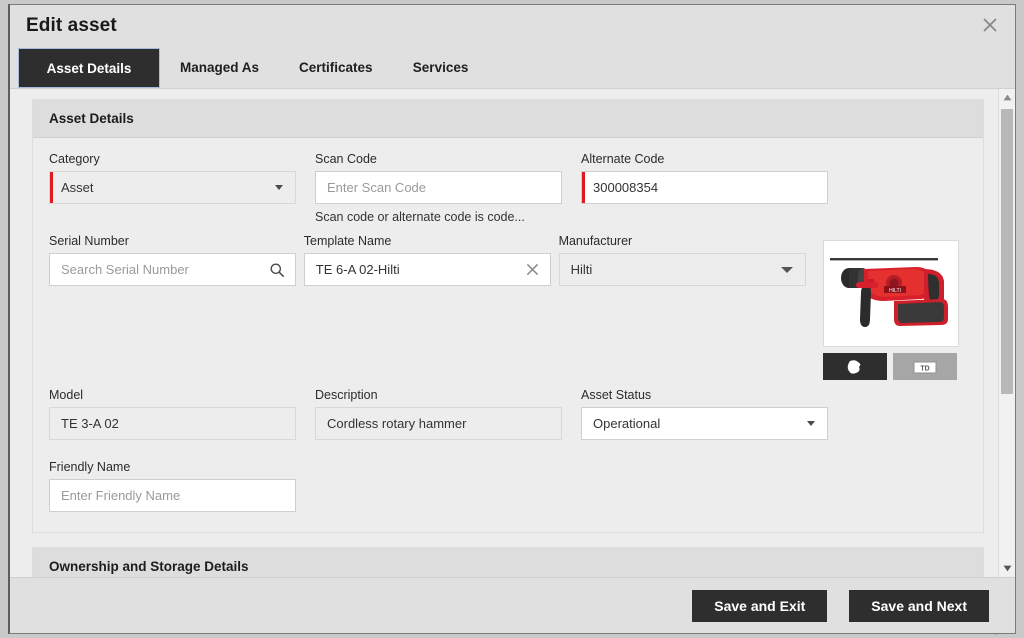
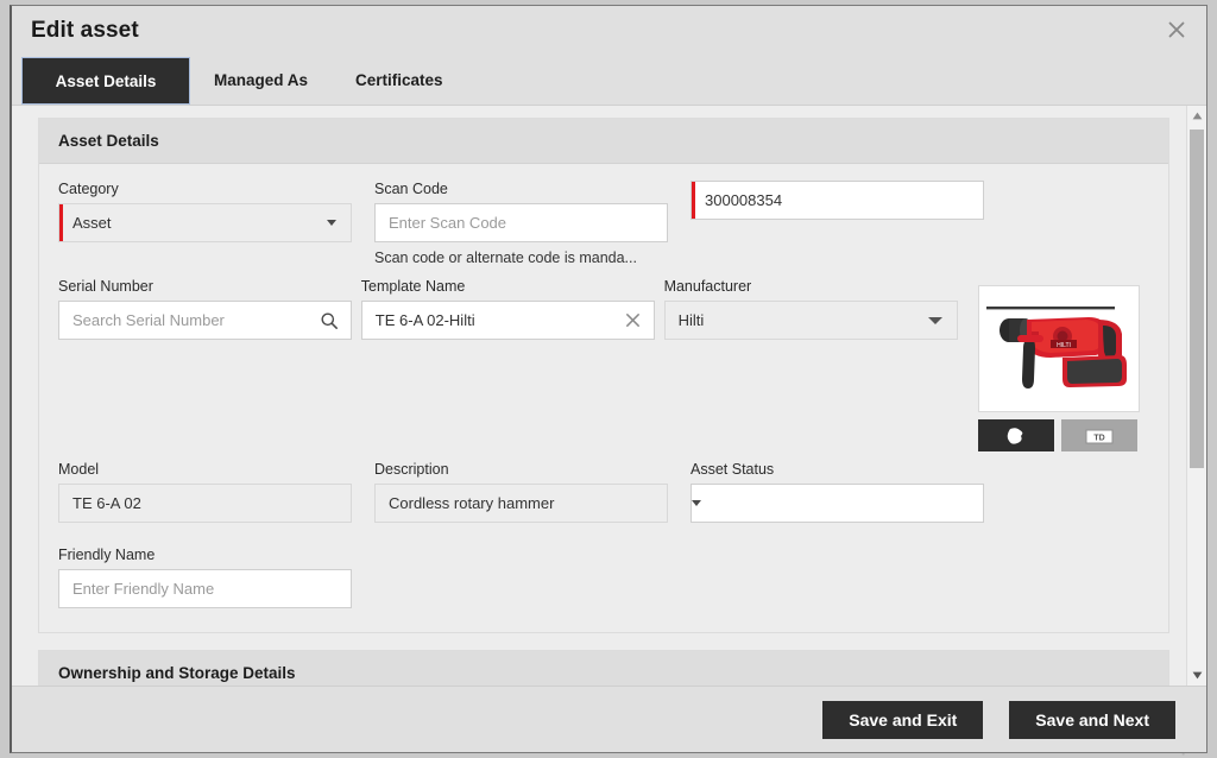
  Edit asset
  Asset Details
  Managed As
  Certificates
- Services
  Asset Details
  Category
  Asset
  Scan Code
  Enter Scan Code
- Scan code or alternate code is code...
+ Scan code or alternate code is manda...
- Alternate Code
  300008354
  Serial Number
  Search Serial Number
  Template Name
  TE 6-A 02-Hilti
  Manufacturer
  Hilti
  Model
- TE 3-A 02
+ TE 6-A 02
  Description
  Cordless rotary hammer
  Asset Status
- Operational
  Friendly Name
  Enter Friendly Name
  Ownership and Storage Details
  Save and Exit
  Save and Next
